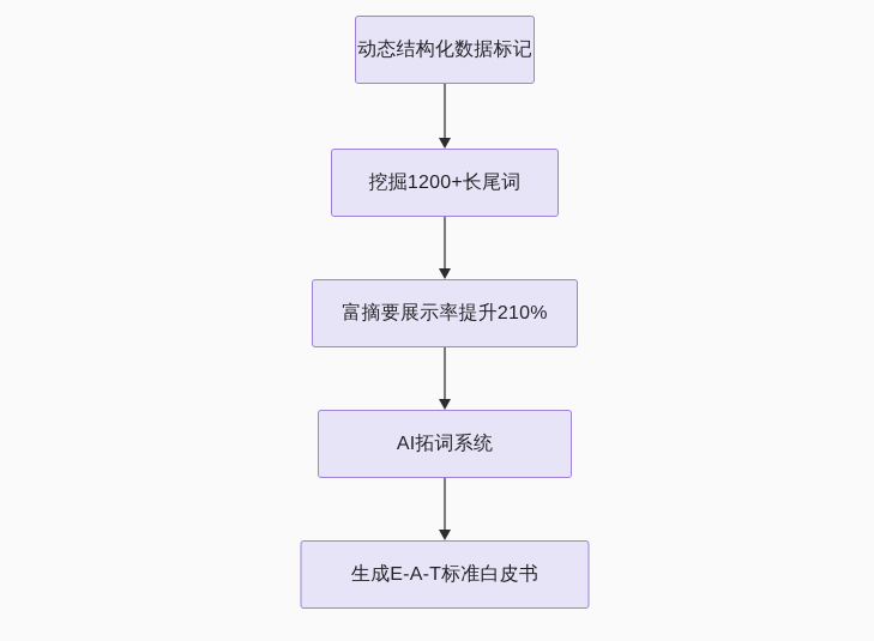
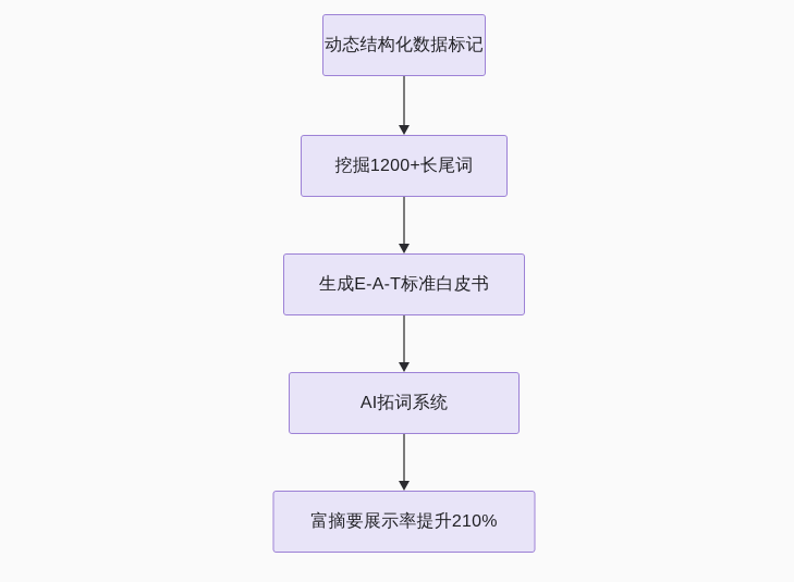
  动态结构化数据标记
  挖掘1200+长尾词
- 富摘要展示率提升210%
+ 生成E-A-T标准白皮书
  AI拓词系统
- 生成E-A-T标准白皮书
+ 富摘要展示率提升210%
